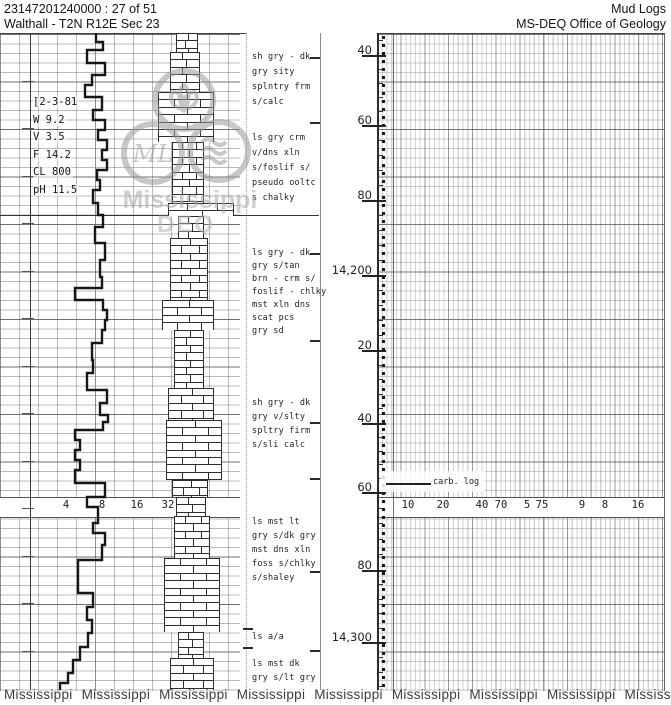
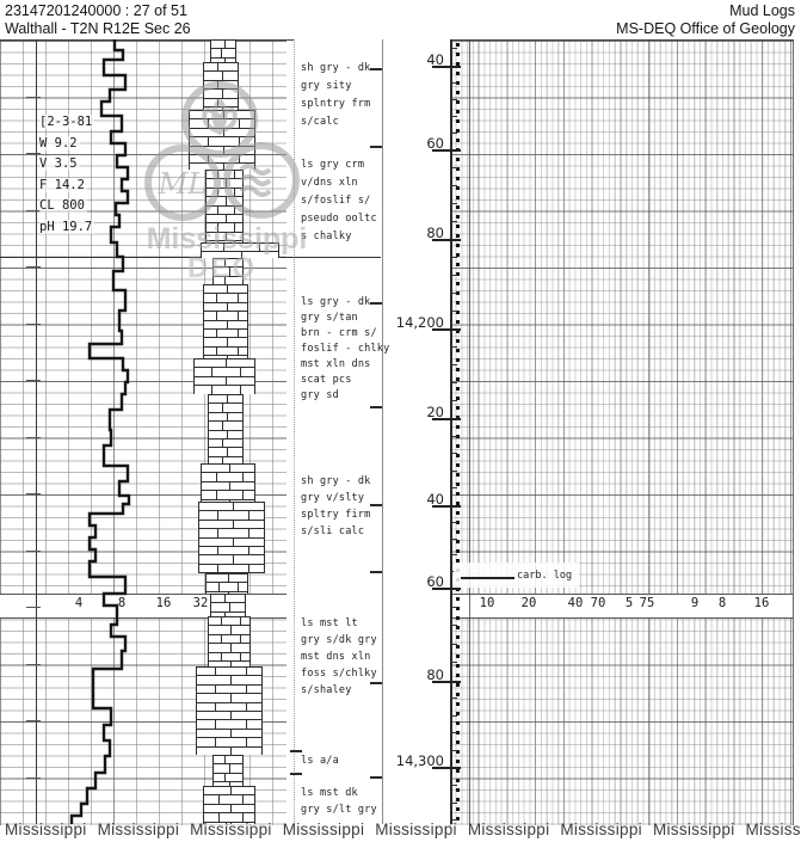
  23147201240000 : 27 of 51
- Walthall - T2N R12E Sec 23
+ Walthall - T2N R12E Sec 26
  Mud Logs
  MS-DEQ Office of Geology
  sh gry - dk
  gry sity
  splntry frm
  s/calc
  ls gry crm
  v/dns xln
  s/foslif s/
  pseudo ooltc
  s chalky
  ls gry - dk
  gry s/tan
  brn - crm s/
  foslif - chlky
  mst xln dns
  scat pcs
  gry sd
  sh gry - dk
  gry v/slty
  spltry firm
  s/sli calc
  ls mst lt
  gry s/dk gry
  mst dns xln
  foss s/chlky
  s/shaley
  ls a/a
  ls mst dk
  gry s/lt gry
  40
  60
  80
  14,200
  20
  40
  60
  80
  14,300
  [2-3-81
  W 9.2
  V 3.5
  F 14.2
  CL 800
- pH 11.5
+ pH 19.7
  4
  8
  16
  32
  10
  20
  40
  70
  5
  75
  9
  8
  16
  carb. log
  ML
  Mississippi
  DEQ
  Mississippi
  Mississippi
  Mississippi
  Mississippi
  Mississippi
  Mississippi
  Mississippi
  Mississippi
